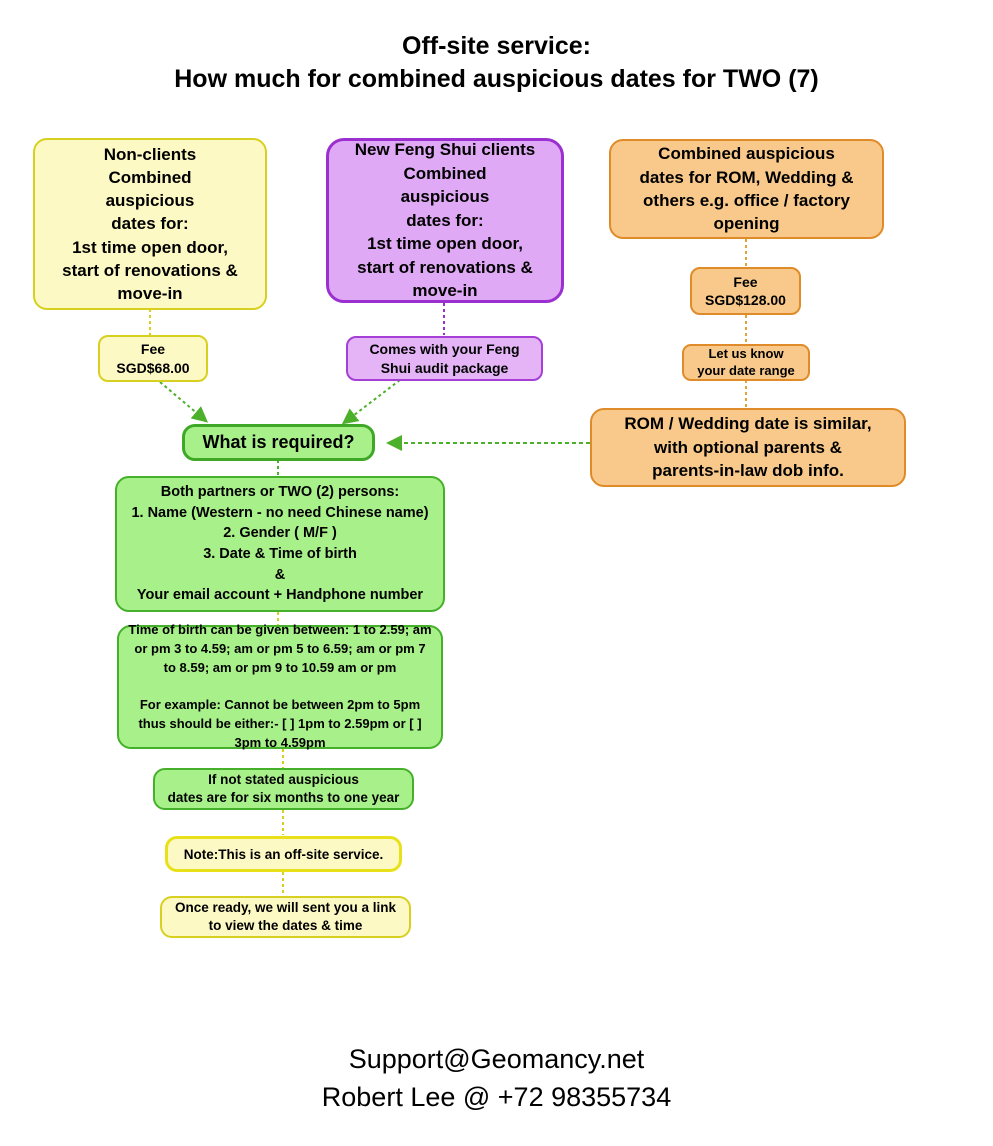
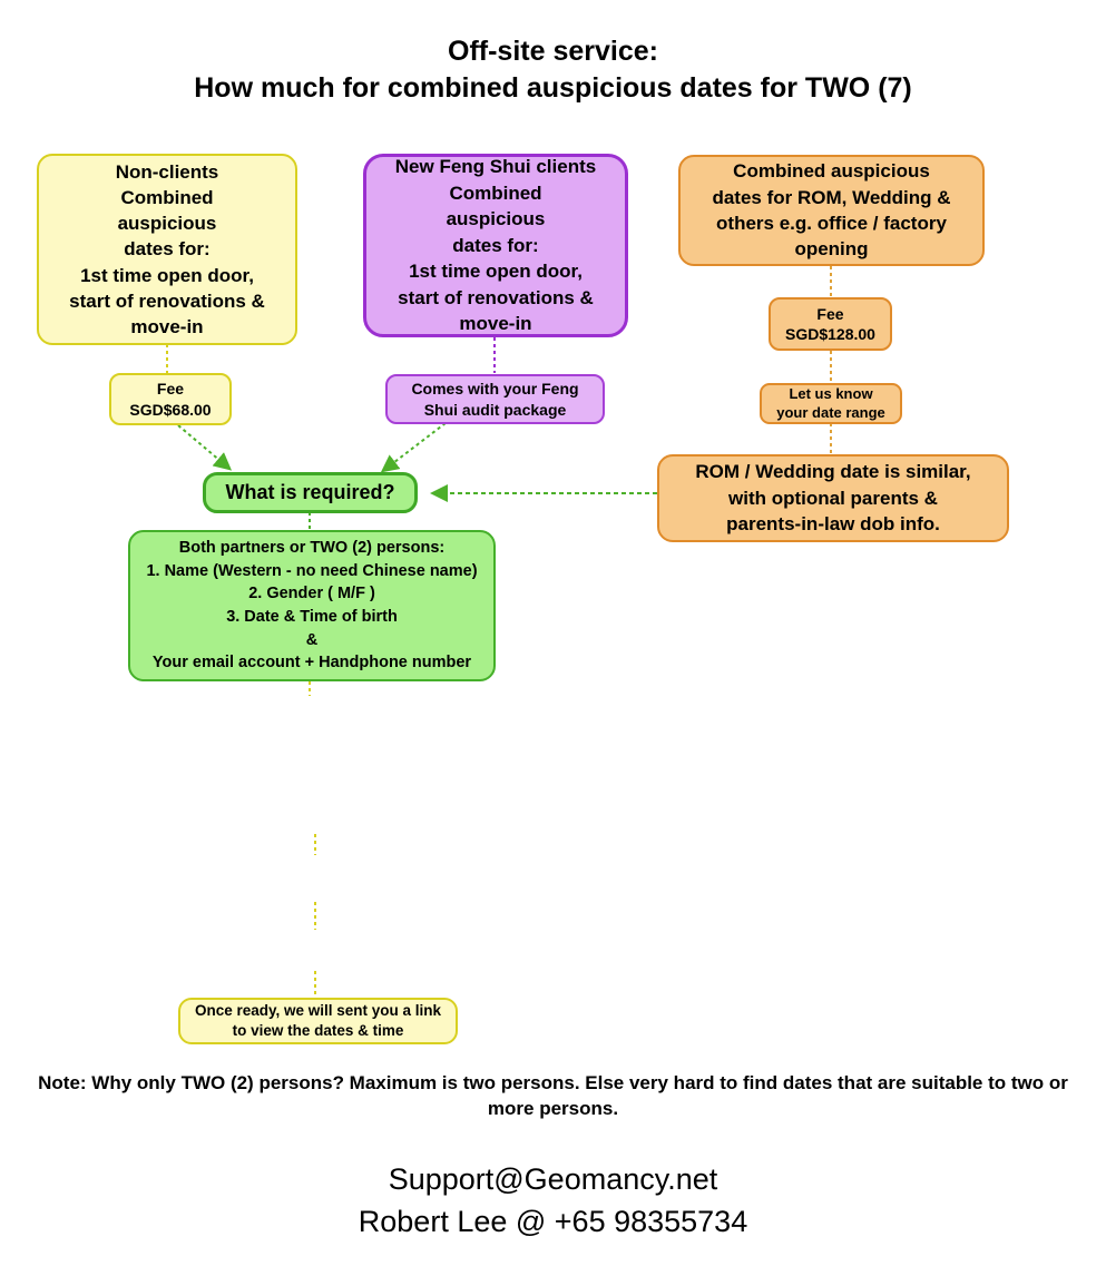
  Off-site service:
  How much for combined auspicious dates for TWO (7)
  Non-clients
  Combined
  auspicious
  dates for:
  1st time open door,
  start of renovations &
  move-in
  Fee
  SGD$68.00
  New Feng Shui clients
  Combined
  auspicious
  dates for:
  1st time open door,
  start of renovations &
  move-in
  Comes with your Feng
  Shui audit package
  Combined auspicious
  dates for ROM, Wedding &
  others e.g. office / factory
  opening
  Fee
  SGD$128.00
  Let us know
  your date range
  ROM / Wedding date is similar,
  with optional parents &
  parents-in-law dob info.
  What is required?
  Both partners or TWO (2) persons:
  1. Name (Western - no need Chinese name)
  2. Gender ( M/F )
  3. Date & Time of birth
  &
  Your email account + Handphone number
- Time of birth can be given between: 1 to 2.59; am or pm 3 to 4.59; am or pm 5 to 6.59; am or pm 7 to 8.59; am or pm 9 to 10.59 am or pm
- For example: Cannot be between 2pm to 5pm thus should be either:- [ ] 1pm to 2.59pm or [ ] 3pm to 4.59pm
- If not stated auspicious
- dates are for six months to one year
- Note:This is an off-site service.
  Once ready, we will sent you a link
  to view the dates & time
+ Note: Why only TWO (2) persons? Maximum is two persons. Else very hard to find dates that are suitable to two or more persons.
  Support@Geomancy.net
- Robert Lee @ +72 98355734
+ Robert Lee @ +65 98355734
